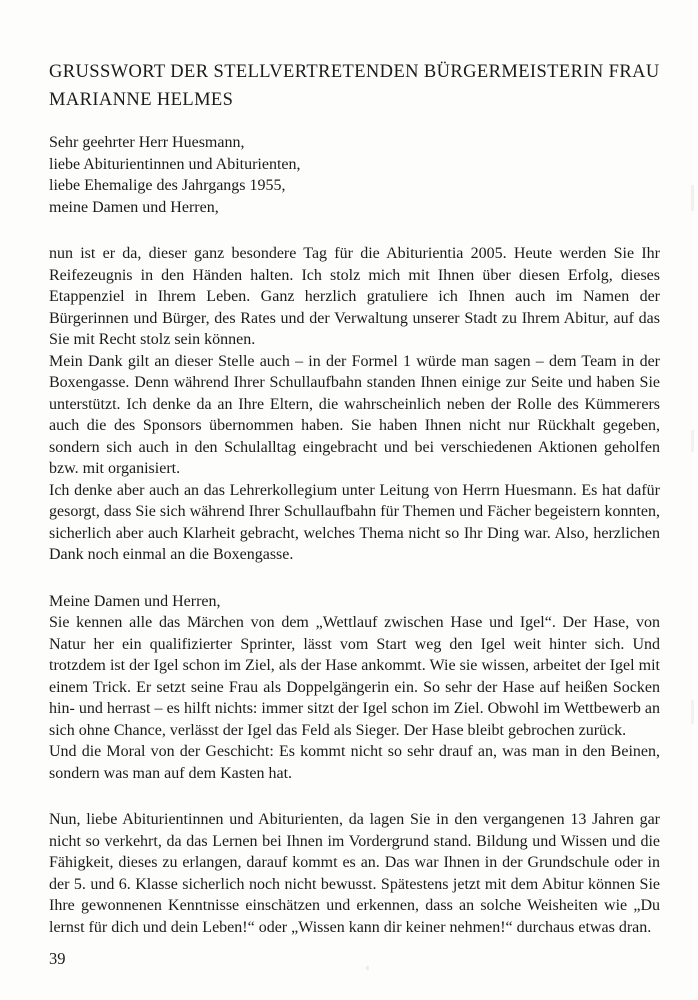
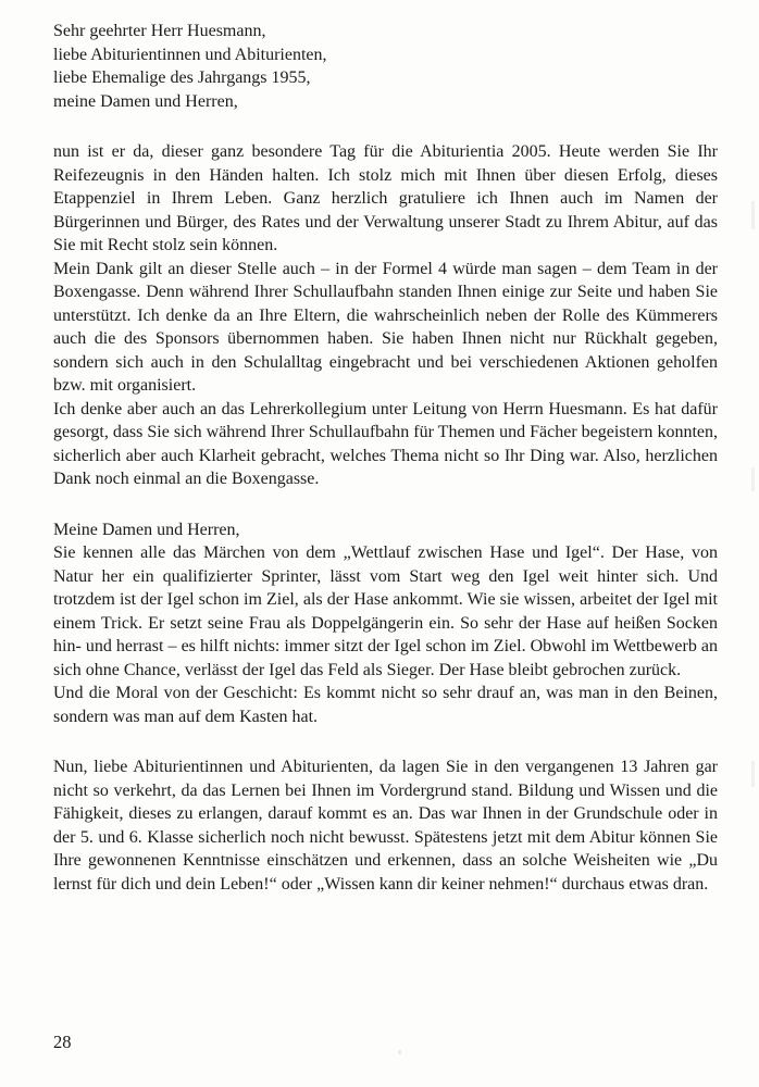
- GRUSSWORT DER STELLVERTRETENDEN BÜRGERMEISTERIN FRAU
- MARIANNE HELMES
  Sehr geehrter Herr Huesmann,
  liebe Abiturientinnen und Abiturienten,
  liebe Ehemalige des Jahrgangs 1955,
  meine Damen und Herren,
  nun ist er da, dieser ganz besondere Tag für die Abiturientia 2005. Heute werden Sie Ihr Reifezeugnis in den Händen halten. Ich stolz mich mit Ihnen über diesen Erfolg, dieses Etappenziel in Ihrem Leben. Ganz herzlich gratuliere ich Ihnen auch im Namen der Bürgerinnen und Bürger, des Rates und der Verwaltung unserer Stadt zu Ihrem Abitur, auf das Sie mit Recht stolz sein können.
- Mein Dank gilt an dieser Stelle auch – in der Formel 1 würde man sagen – dem Team in der Boxengasse. Denn während Ihrer Schullaufbahn standen Ihnen einige zur Seite und haben Sie unterstützt. Ich denke da an Ihre Eltern, die wahrscheinlich neben der Rolle des Kümmerers auch die des Sponsors übernommen haben. Sie haben Ihnen nicht nur Rückhalt gegeben, sondern sich auch in den Schulalltag eingebracht und bei verschiedenen Aktionen geholfen bzw. mit organisiert.
+ Mein Dank gilt an dieser Stelle auch – in der Formel 4 würde man sagen – dem Team in der Boxengasse. Denn während Ihrer Schullaufbahn standen Ihnen einige zur Seite und haben Sie unterstützt. Ich denke da an Ihre Eltern, die wahrscheinlich neben der Rolle des Kümmerers auch die des Sponsors übernommen haben. Sie haben Ihnen nicht nur Rückhalt gegeben, sondern sich auch in den Schulalltag eingebracht und bei verschiedenen Aktionen geholfen bzw. mit organisiert.
  Ich denke aber auch an das Lehrerkollegium unter Leitung von Herrn Huesmann. Es hat dafür gesorgt, dass Sie sich während Ihrer Schullaufbahn für Themen und Fächer begeistern konnten, sicherlich aber auch Klarheit gebracht, welches Thema nicht so Ihr Ding war. Also, herzlichen Dank noch einmal an die Boxengasse.
  Meine Damen und Herren,
  Sie kennen alle das Märchen von dem „Wettlauf zwischen Hase und Igel“. Der Hase, von Natur her ein qualifizierter Sprinter, lässt vom Start weg den Igel weit hinter sich. Und trotzdem ist der Igel schon im Ziel, als der Hase ankommt. Wie sie wissen, arbeitet der Igel mit einem Trick. Er setzt seine Frau als Doppelgängerin ein. So sehr der Hase auf heißen Socken hin- und herrast – es hilft nichts: immer sitzt der Igel schon im Ziel. Obwohl im Wettbewerb an sich ohne Chance, verlässt der Igel das Feld als Sieger. Der Hase bleibt gebrochen zurück.
  Und die Moral von der Geschicht: Es kommt nicht so sehr drauf an, was man in den Beinen, sondern was man auf dem Kasten hat.
  Nun, liebe Abiturientinnen und Abiturienten, da lagen Sie in den vergangenen 13 Jahren gar nicht so verkehrt, da das Lernen bei Ihnen im Vordergrund stand. Bildung und Wissen und die Fähigkeit, dieses zu erlangen, darauf kommt es an. Das war Ihnen in der Grundschule oder in der 5. und 6. Klasse sicherlich noch nicht bewusst. Spätestens jetzt mit dem Abitur können Sie Ihre gewonnenen Kenntnisse einschätzen und erkennen, dass an solche Weisheiten wie „Du lernst für dich und dein Leben!“ oder „Wissen kann dir keiner nehmen!“ durchaus etwas dran.
- 39
+ 28
